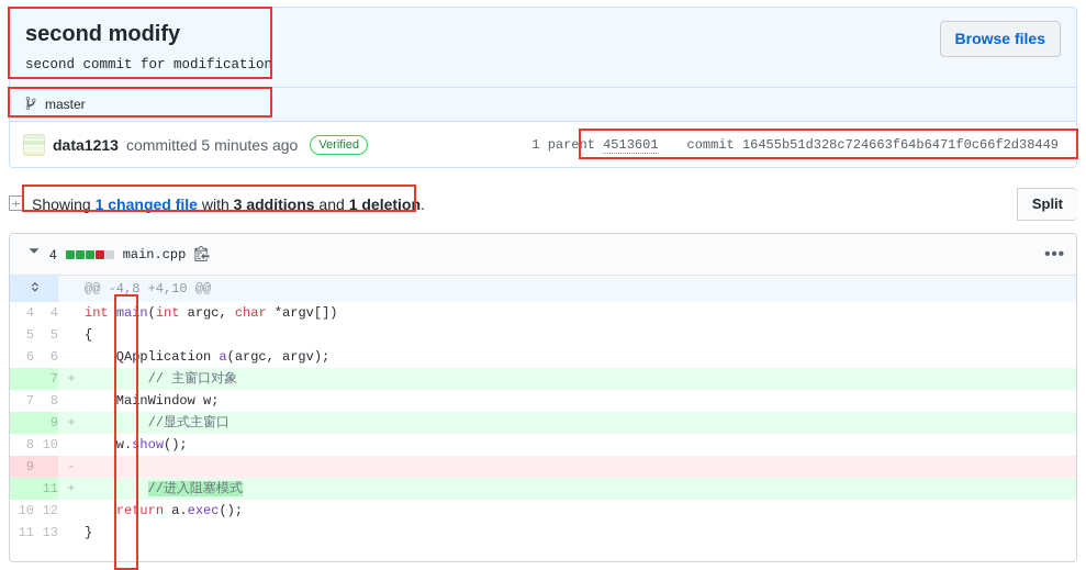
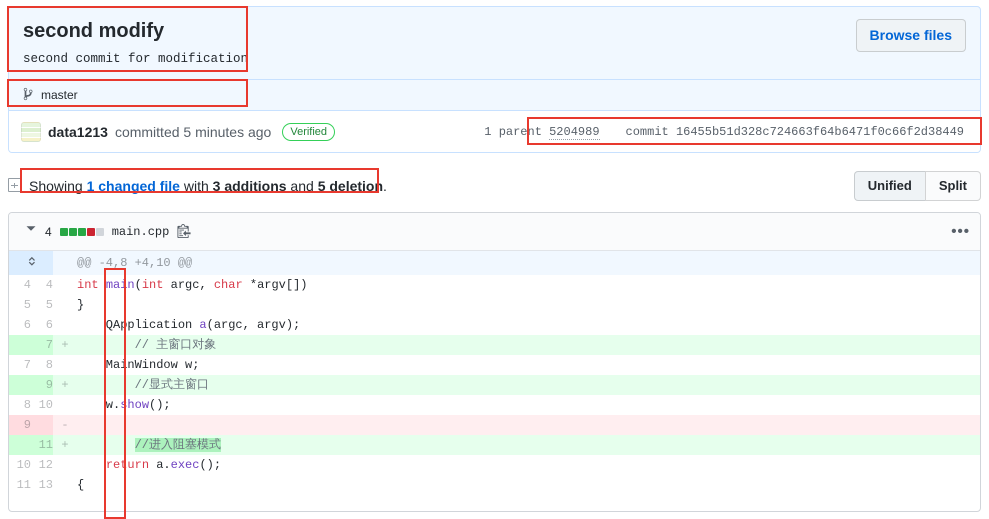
  second modify
  second commit for modification
  Browse files
  master
  data1213
  committed 5 minutes ago
  Verified
- 1 parent 4513601
+ 1 parent 5204989
  commit 16455b51d328c724663f64b6471f0c66f2d38449
- Showing 1 changed file with 3 additions and 1 deletion.
+ Showing 1 changed file with 3 additions and 5 deletion.
+ Unified
  Split
  4
  main.cpp
  •••
  		@@ -4,8 +4,10 @@
  4	4		int main(int argc, char *argv[])
- 5	5		{
+ 5	5		}
  6	6		QApplication a(argc, argv);
  	7	+	// 主窗口对象
  7	8		MainWindow w;
  	9	+	//显式主窗口
  8	10		w.show();
  9		-
  	11	+	//进入阻塞模式
  10	12		return a.exec();
- 11	13		}
+ 11	13		{
